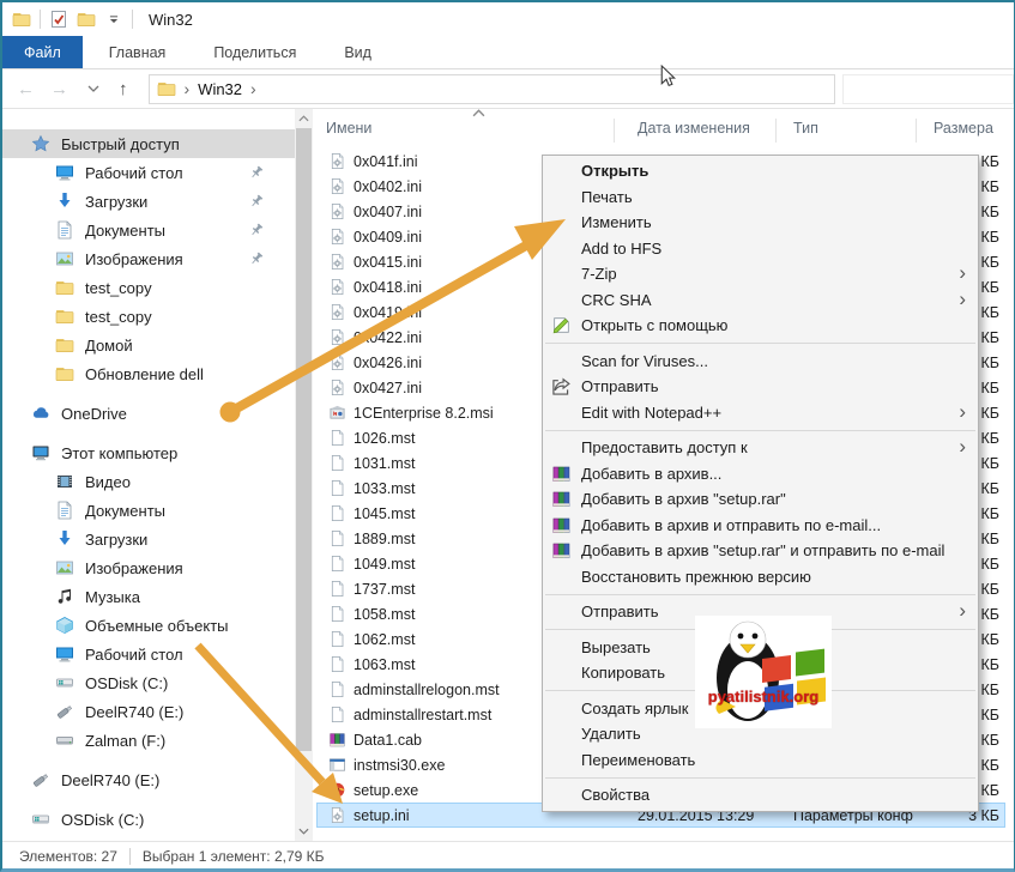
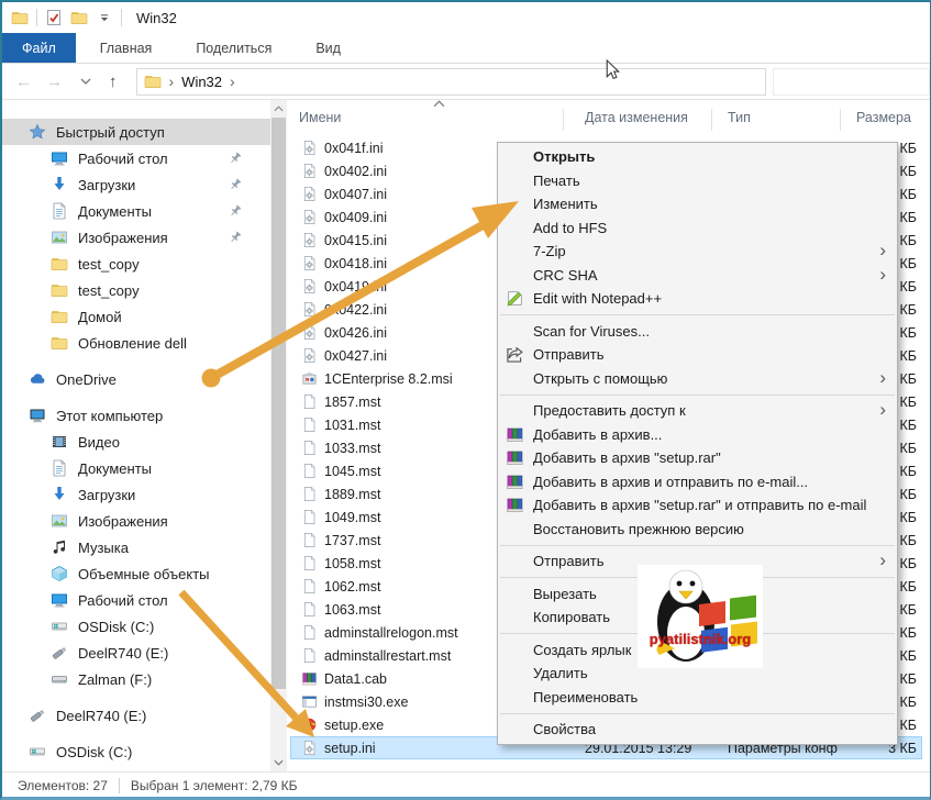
  Win32
  Файл
  Главная
  Поделиться
  Вид
  ←
  →
  ↑
  ›
  Win32
  ›
  Быстрый доступ
  Рабочий стол
  Загрузки
  Документы
  Изображения
  test_copy
  test_copy
  Домой
  Обновление dell
  OneDrive
  Этот компьютер
  Видео
  Документы
  Загрузки
  Изображения
  Музыка
  Объемные объекты
  Рабочий стол
  OSDisk (C:)
  DeelR740 (E:)
  Zalman (F:)
  DeelR740 (E:)
  OSDisk (C:)
  Имени
  Дата изменения
  Тип
  Размера
  0x041f.ini
  КБ
  0x0402.ini
  КБ
  0x0407.ini
  КБ
  0x0409.ini
  КБ
  0x0415.ini
  КБ
  0x0418.ini
  КБ
  КБ
  0422.ini
  КБ
  0x0426.ini
  КБ
  0x0427.ini
  КБ
  1CEnterprise 8.2.msi
  КБ
- 1026.mst
+ 1857.mst
  КБ
  1031.mst
  КБ
  1033.mst
  КБ
  1045.mst
  КБ
  1889.mst
  КБ
  1049.mst
  КБ
  1737.mst
  КБ
  1058.mst
  КБ
  1062.mst
  КБ
  1063.mst
  КБ
  adminstallrelogon.mst
  КБ
  adminstallrestart.mst
  КБ
  Data1.cab
  КБ
  instmsi30.exe
  КБ
  setup.exe
  КБ
  setup.ini
  29.01.2015 13:29
  Параметры конф
  3 КБ
  Открыть
  Печать
  Изменить
  Add to HFS
  7-Zip
  ›
  CRC SHA
  ›
- Открыть с помощью
+ Edit with Notepad++
  Scan for Viruses...
  Отправить
- Edit with Notepad++
+ Открыть с помощью
  ›
  Предоставить доступ к
  ›
  Добавить в архив...
  Добавить в архив "setup.rar"
  Добавить в архив и отправить по e-mail...
  Добавить в архив "setup.rar" и отправить по e-mail
  Восстановить прежнюю версию
  Отправить
  ›
  Вырезать
  Копировать
  Создать ярлык
  Удалить
  Переименовать
  Свойства
  pyatilistnik.org
  Элементов: 27
  Выбран 1 элемент: 2,79 КБ
